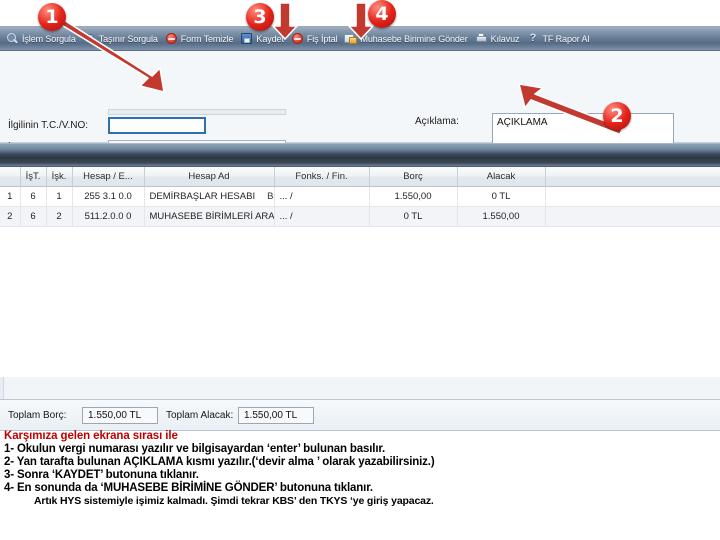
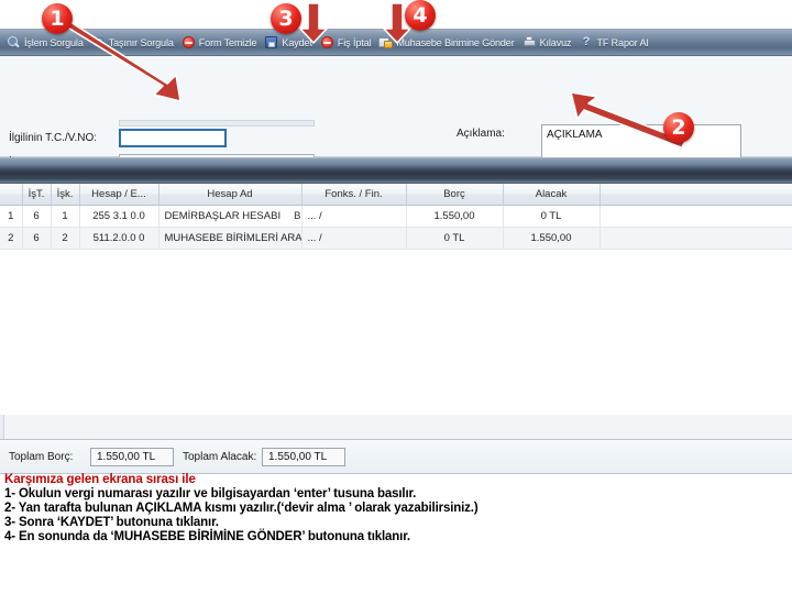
  İşlem Sorgula
  Taşınır Sorgula
  Form Temizle
  Kaydet
  Fiş İptal
  Muhasebe Birimine Gönder
  Kılavuz
  ?
  TF Rapor Al
  İlgilinin T.C./V.NO:
  Açıklama:
  AÇIKLAMA
  	İşT.	İşk.	Hesap / E...	Hesap Ad	Fonks. / Fin.	Borç	Alacak
  1	6	1	255 3.1 0.0	DEMİRBAŞLAR HESABI B	... /	1.550,00	0 TL
  2	6	2	511.2.0.0 0	MUHASEBE BİRİMLERİ ARA	... /	0 TL	1.550,00
  Toplam Borç:
  1.550,00 TL
  Toplam Alacak:
  1.550,00 TL
  1
  2
  3
  4
  Karşımıza gelen ekrana sırası ile
- 1- Okulun vergi numarası yazılır ve bilgisayardan ‘enter’ bulunan basılır.
+ 1- Okulun vergi numarası yazılır ve bilgisayardan ‘enter’ tusuna basılır.
  2- Yan tarafta bulunan AÇIKLAMA kısmı yazılır.(‘devir alma ’ olarak yazabilirsiniz.)
  3- Sonra ‘KAYDET’ butonuna tıklanır.
  4- En sonunda da ‘MUHASEBE BİRİMİNE GÖNDER’ butonuna tıklanır.
- Artık HYS sistemiyle işimiz kalmadı. Şimdi tekrar KBS’ den TKYS ‘ye giriş yapacaz.
